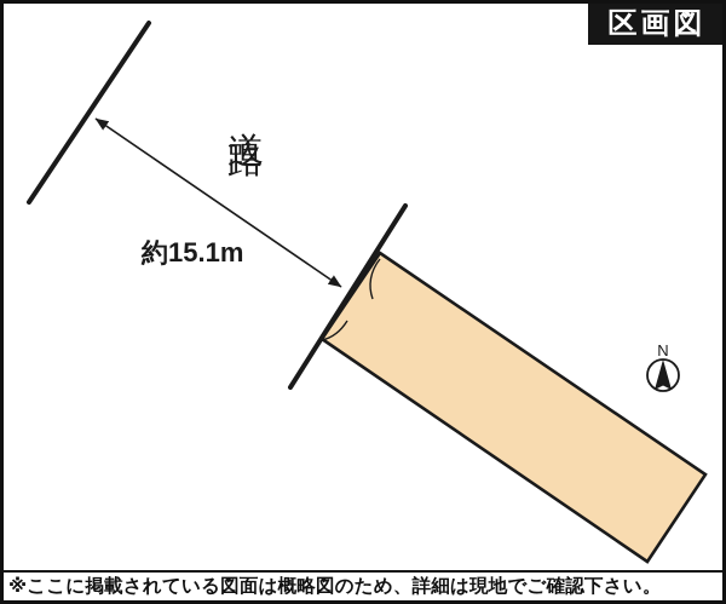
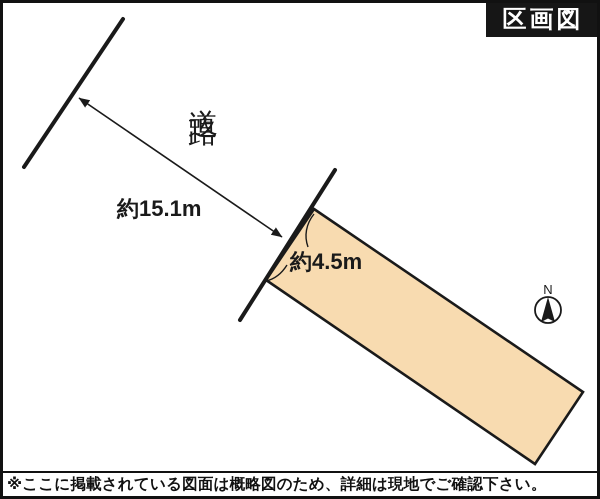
  区画図
  約15.1m
+ 約4.5m
  N
  ※ここに掲載されている図面は概略図のため、詳細は現地でご確認下さい。
